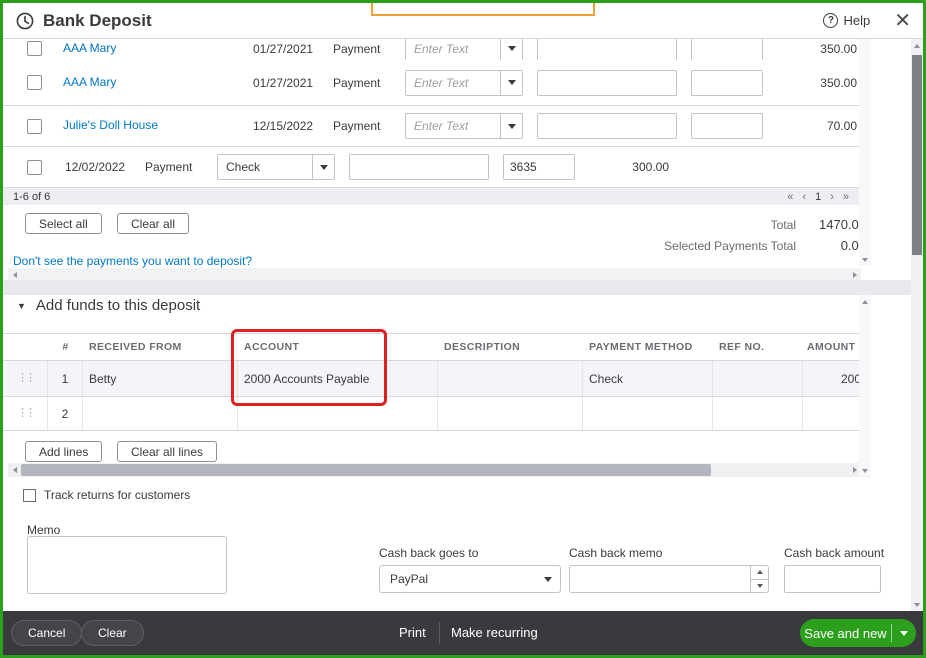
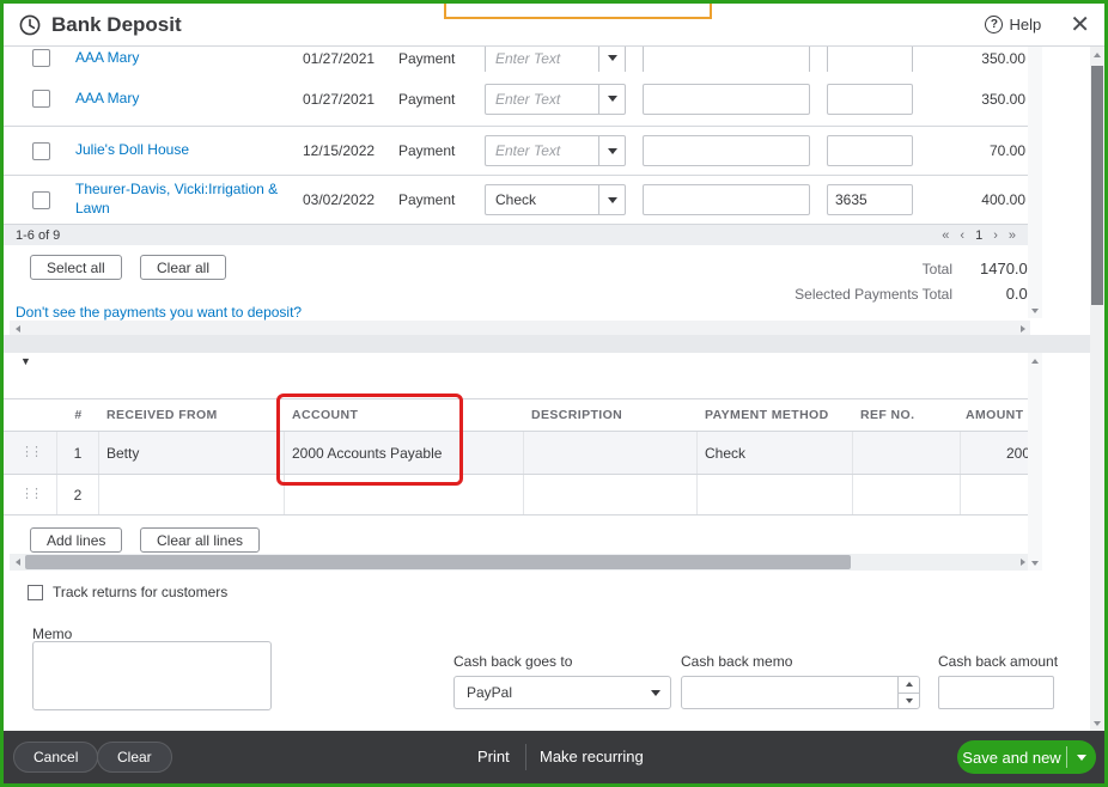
  Bank Deposit
  ?
  Help
  ✕
  AAA Mary
  01/27/2021
  Payment
  Enter Text
  350.00
  AAA Mary
  01/27/2021
  Payment
  Enter Text
  350.00
  Julie's Doll House
  12/15/2022
  Payment
  Enter Text
  70.00
+ Theurer-Davis, Vicki:Irrigation & Lawn
- 12/02/2022
+ 03/02/2022
  Payment
  Check
  3635
- 300.00
+ 400.00
- 1-6 of 6
+ 1-6 of 9
  «
  ‹
  1
  ›
  »
  Select all
  Clear all
  Total
  1470.0
  Selected Payments Total
  0.0
  Don't see the payments you want to deposit?
  ▼
- Add funds to this deposit
  #
  RECEIVED FROM
  ACCOUNT
  DESCRIPTION
  PAYMENT METHOD
  REF NO.
  AMOUNT
  ⋮⋮
  1
  Betty
  2000 Accounts Payable
  Check
  200
  ⋮⋮
  2
  Add lines
  Clear all lines
  Track returns for customers
  Memo
  Cash back goes to
  PayPal
  Cash back memo
  Cash back amount
  Cancel
  Clear
  Print
  Make recurring
  Save and new
